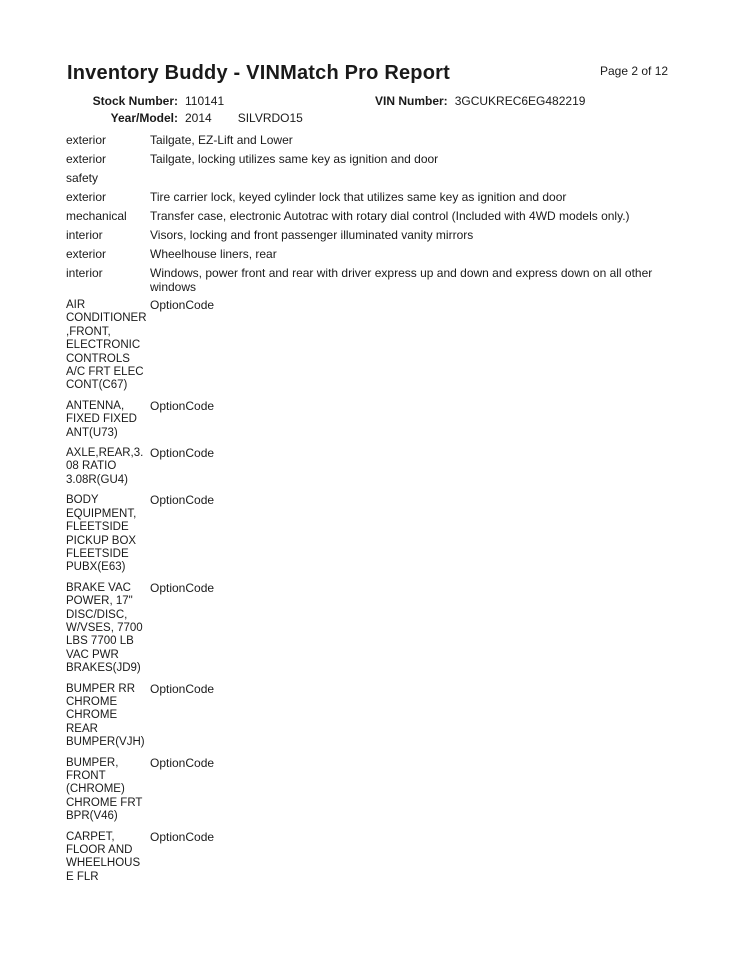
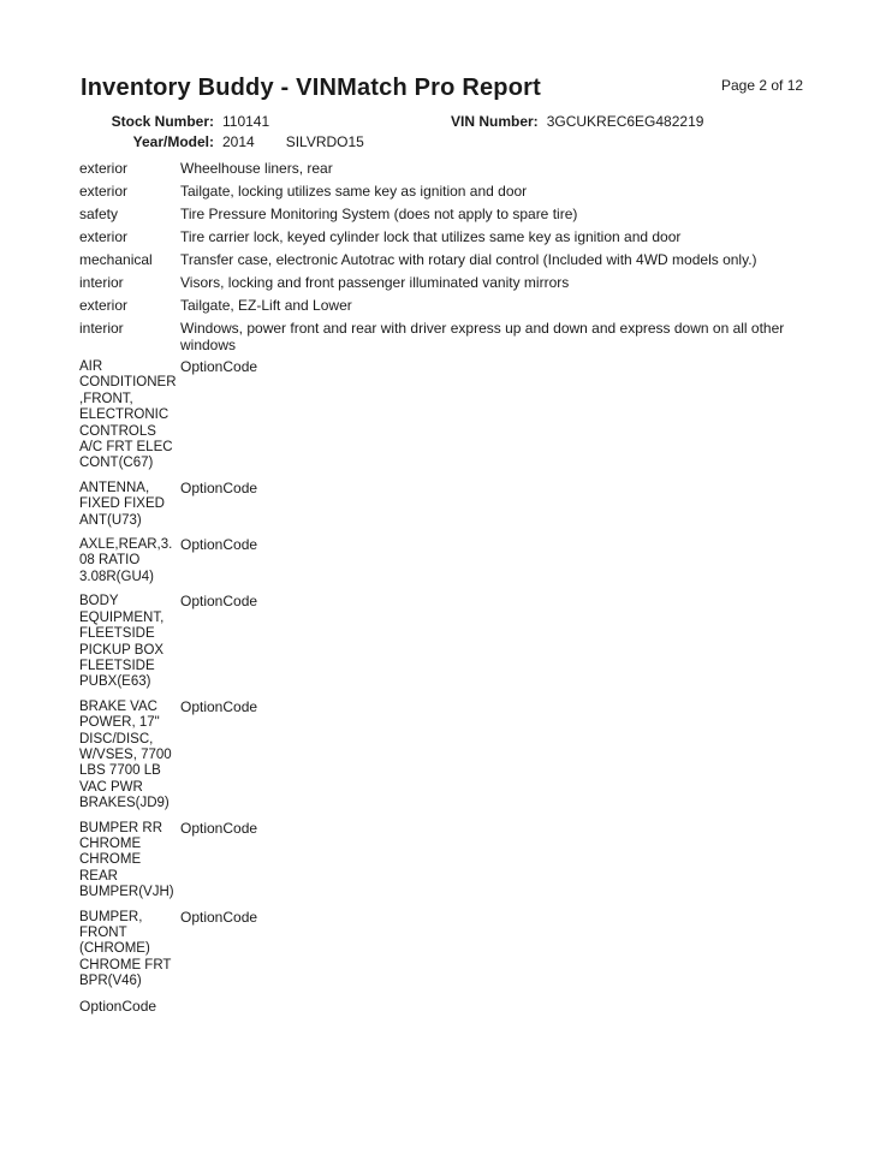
  Inventory Buddy - VINMatch Pro Report
  Page 2 of 12
  Stock Number: 110141
  VIN Number: 3GCUKREC6EG482219
  Year/Model: 2014 SILVRDO15
  exterior
- Tailgate, EZ-Lift and Lower
+ Wheelhouse liners, rear
  exterior
  Tailgate, locking utilizes same key as ignition and door
  safety
+ Tire Pressure Monitoring System (does not apply to spare tire)
  exterior
  Tire carrier lock, keyed cylinder lock that utilizes same key as ignition and door
  mechanical
  Transfer case, electronic Autotrac with rotary dial control (Included with 4WD models only.)
  interior
  Visors, locking and front passenger illuminated vanity mirrors
  exterior
- Wheelhouse liners, rear
+ Tailgate, EZ-Lift and Lower
  interior
  Windows, power front and rear with driver express up and down and express down on all other
  windows
  AIR
  CONDITIONER
  ,FRONT,
  ELECTRONIC
  CONTROLS
  A/C FRT ELEC
  CONT(C67)
  OptionCode
  ANTENNA,
  FIXED FIXED
  ANT(U73)
  OptionCode
  AXLE,REAR,3.
  08 RATIO
  3.08R(GU4)
  OptionCode
  BODY
  EQUIPMENT,
  FLEETSIDE
  PICKUP BOX
  FLEETSIDE
  PUBX(E63)
  OptionCode
  BRAKE VAC
  POWER, 17"
  DISC/DISC,
  W/VSES, 7700
  LBS 7700 LB
  VAC PWR
  BRAKES(JD9)
  OptionCode
  BUMPER RR
  CHROME
  CHROME
  REAR
  BUMPER(VJH)
  OptionCode
  BUMPER,
  FRONT
  (CHROME)
  CHROME FRT
  BPR(V46)
  OptionCode
- CARPET,
- FLOOR AND
- WHEELHOUS
- E FLR
  OptionCode
